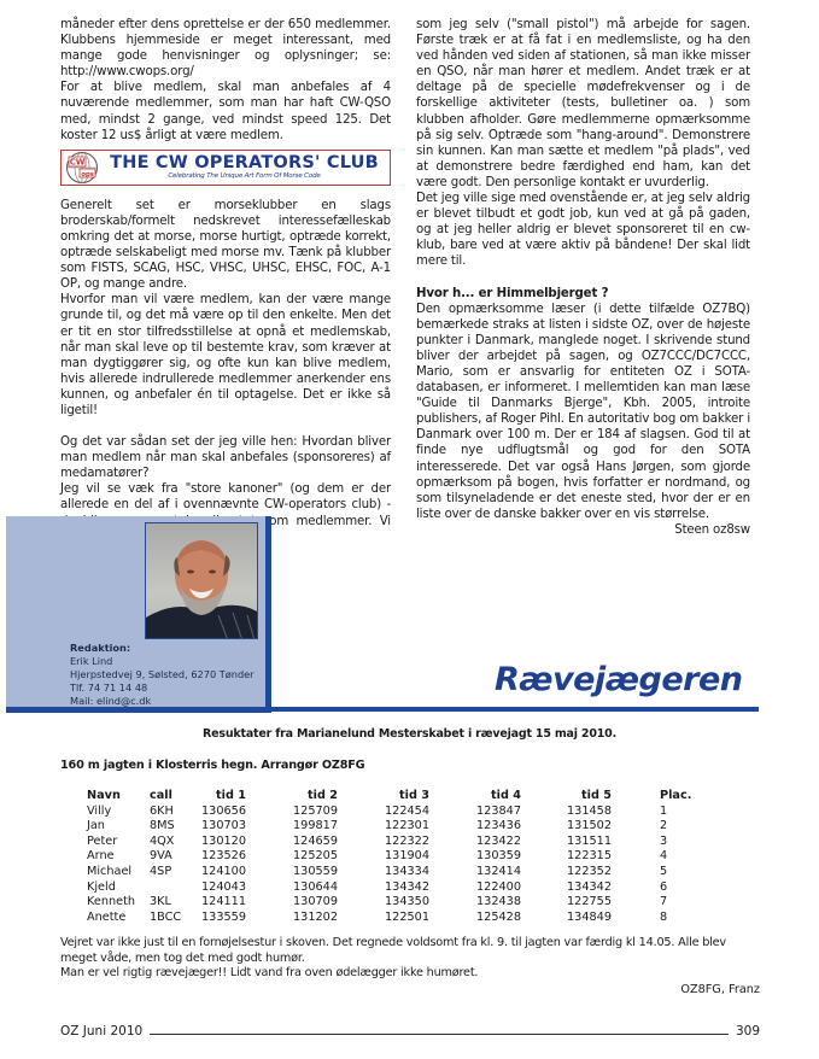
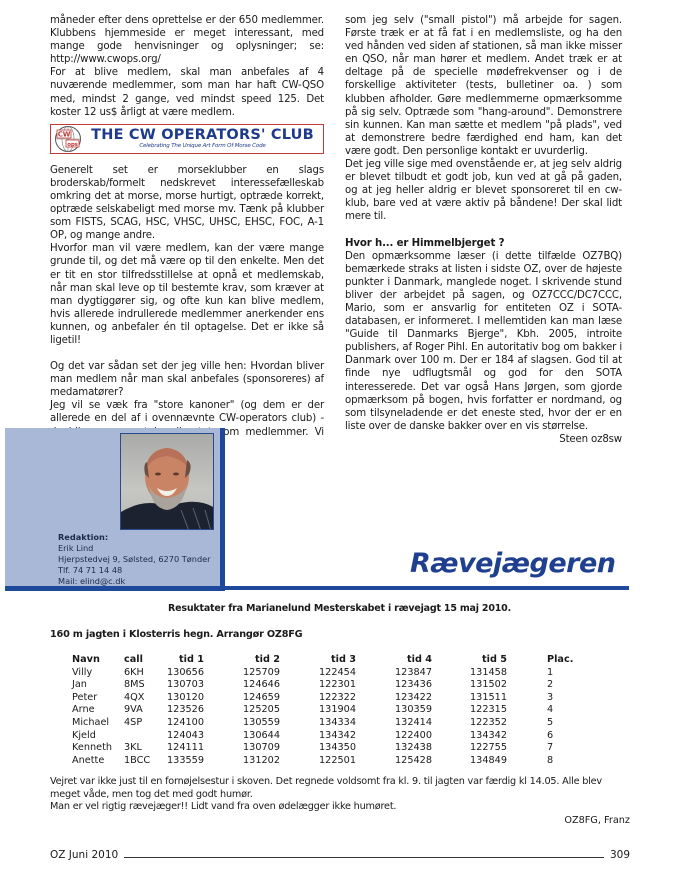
  måneder efter dens oprettelse er der 650 medlemmer. Klubbens hjemmeside er meget interessant, med mange gode henvisninger og oplysninger; se: http://www.cwops.org/
  For at blive medlem, skal man anbefales af 4 nuværende medlemmer, som man har haft CW-QSO med, mindst 2 gange, ved mindst speed 125. Det koster 12 us$ årligt at være medlem.
  CW
  THE CW OPERATORS' CLUB
  Generelt set er morseklubber en slags broderskab/formelt nedskrevet interessefælleskab omkring det at morse, morse hurtigt, optræde korrekt, optræde selskabeligt med morse mv. Tænk på klubber som FISTS, SCAG, HSC, VHSC, UHSC, EHSC, FOC, A-1 OP, og mange andre.
  Hvorfor man vil være medlem, kan der være mange grunde til, og det må være op til den enkelte. Men det er tit en stor tilfredsstillelse at opnå et medlemskab, når man skal leve op til bestemte krav, som kræver at man dygtiggører sig, og ofte kun kan blive medlem, hvis allerede indrullerede medlemmer anerkender ens kunnen, og anbefaler én til optagelse. Det er ikke så ligetil!
  Og det var sådan set der jeg ville hen: Hvordan bliver man medlem når man skal anbefales (sponsoreres) af medamatører?
  Jeg vil se væk fra "store kanoner" (og dem er der allerede en del af i ovennævnte CW-operators club) - om medlemmer. Vi
  som jeg selv ("small pistol") må arbejde for sagen. Første træk er at få fat i en medlemsliste, og ha den ved hånden ved siden af stationen, så man ikke misser en QSO, når man hører et medlem. Andet træk er at deltage på de specielle mødefrekvenser og i de forskellige aktiviteter (tests, bulletiner oa. ) som klubben afholder. Gøre medlemmerne opmærksomme på sig selv. Optræde som "hang-around". Demonstrere sin kunnen. Kan man sætte et medlem "på plads", ved at demonstrere bedre færdighed end ham, kan det være godt. Den personlige kontakt er uvurderlig.
  Det jeg ville sige med ovenstående er, at jeg selv aldrig er blevet tilbudt et godt job, kun ved at gå på gaden, og at jeg heller aldrig er blevet sponsoreret til en cw-klub, bare ved at være aktiv på båndene! Der skal lidt mere til.
  Hvor h... er Himmelbjerget ?
  Den opmærksomme læser (i dette tilfælde OZ7BQ) bemærkede straks at listen i sidste OZ, over de højeste punkter i Danmark, manglede noget. I skrivende stund bliver der arbejdet på sagen, og OZ7CCC/DC7CCC, Mario, som er ansvarlig for entiteten OZ i SOTA-databasen, er informeret. I mellemtiden kan man læse "Guide til Danmarks Bjerge", Kbh. 2005, introite publishers, af Roger Pihl. En autoritativ bog om bakker i Danmark over 100 m. Der er 184 af slagsen. God til at finde nye udflugtsmål og god for den SOTA interesserede. Det var også Hans Jørgen, som gjorde opmærksom på bogen, hvis forfatter er nordmand, og som tilsyneladende er det eneste sted, hvor der er en liste over de danske bakker over en vis størrelse.
  Steen oz8sw
  Redaktion:
  Erik Lind
  Hjerpstedvej 9, Sølsted, 6270 Tønder
  Tlf. 74 71 14 48
  Mail: elind@c.dk
  Rævejægeren
  Resuktater fra Marianelund Mesterskabet i rævejagt 15 maj 2010.
  160 m jagten i Klosterris hegn. Arrangør OZ8FG
  Navn	call	tid 1	tid 2	tid 3	tid 4	tid 5	Plac.
  Villy	6KH	130656	125709	122454	123847	131458	1
- Jan	8MS	130703	199817	122301	123436	131502	2
+ Jan	8MS	130703	124646	122301	123436	131502	2
  Peter	4QX	130120	124659	122322	123422	131511	3
  Arne	9VA	123526	125205	131904	130359	122315	4
  Michael	4SP	124100	130559	134334	132414	122352	5
  Kjeld		124043	130644	134342	122400	134342	6
  Kenneth	3KL	124111	130709	134350	132438	122755	7
  Anette	1BCC	133559	131202	122501	125428	134849	8
  Vejret var ikke just til en fornøjelsestur i skoven. Det regnede voldsomt fra kl. 9. til jagten var færdig kl 14.05. Alle blev meget våde, men tog det med godt humør.
  Man er vel rigtig rævejæger!! Lidt vand fra oven ødelægger ikke humøret.
  OZ8FG, Franz
  OZ Juni 2010
  309
